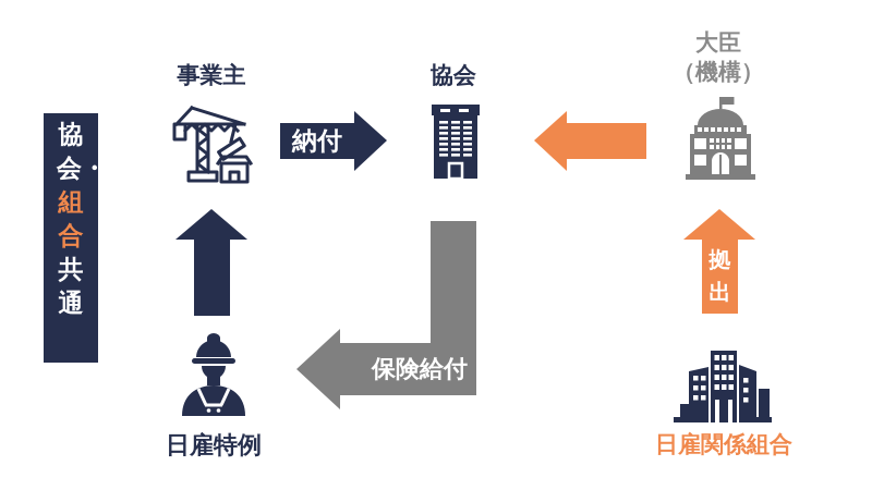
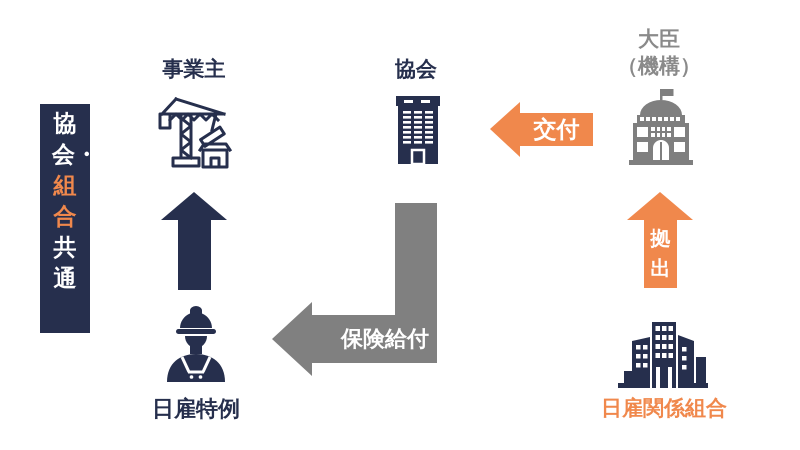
  協会・組合共通
  事業主
- 納付
  協会
+ 交付
  大臣
  （機構）
  保険給付
  日雇特例
  拠出
  日雇関係組合
